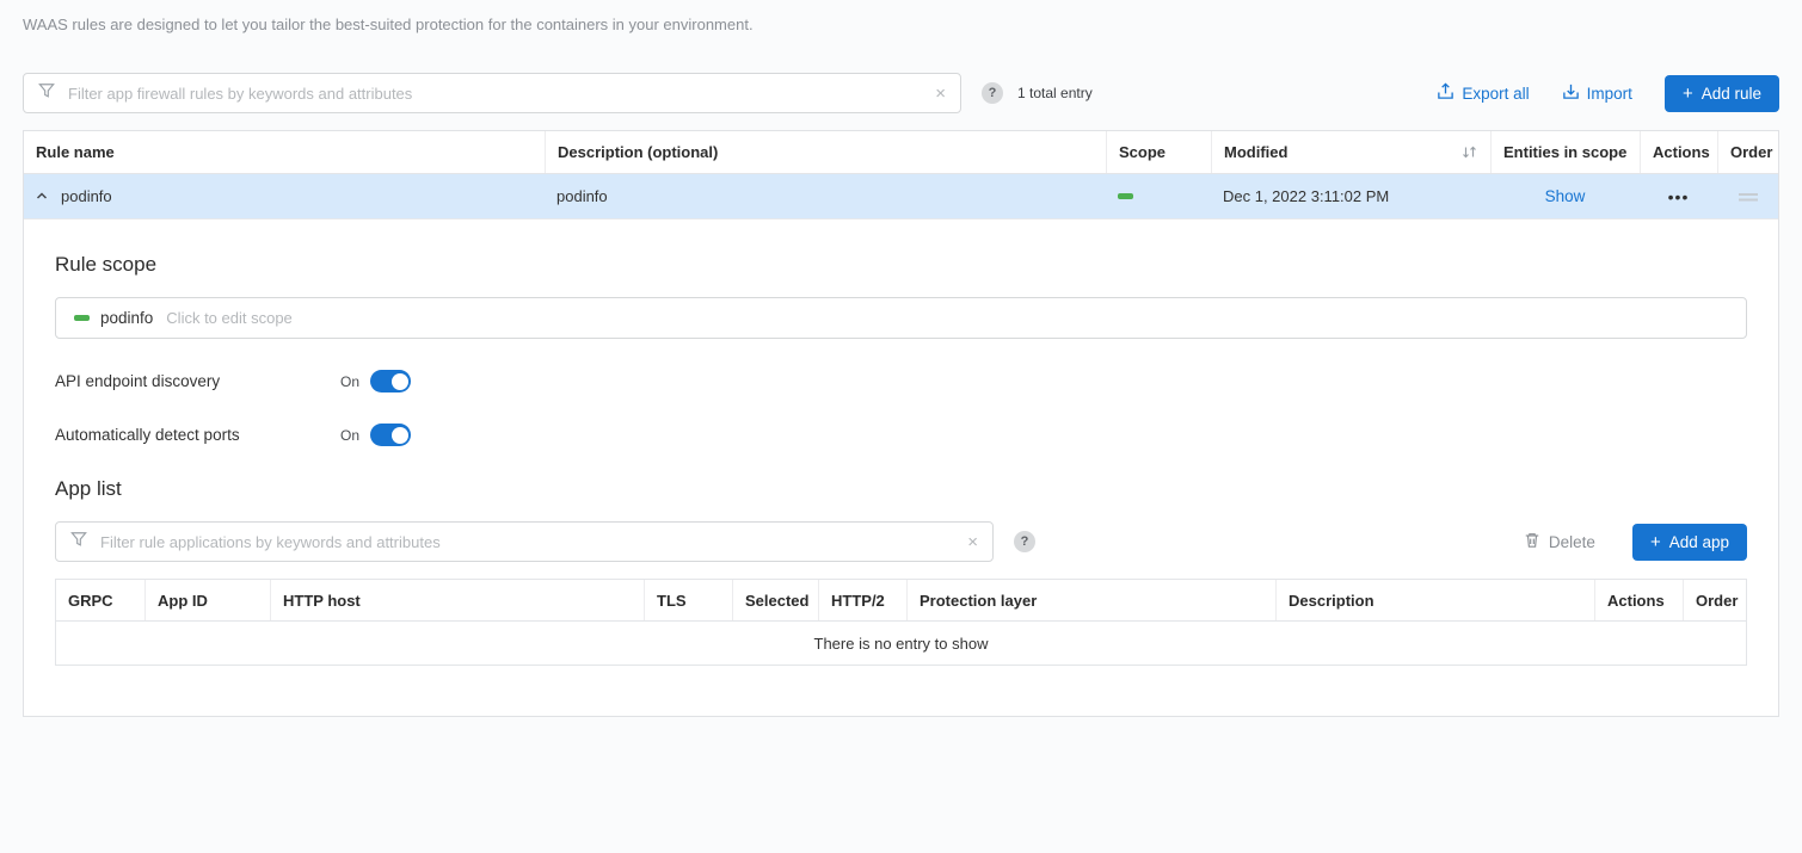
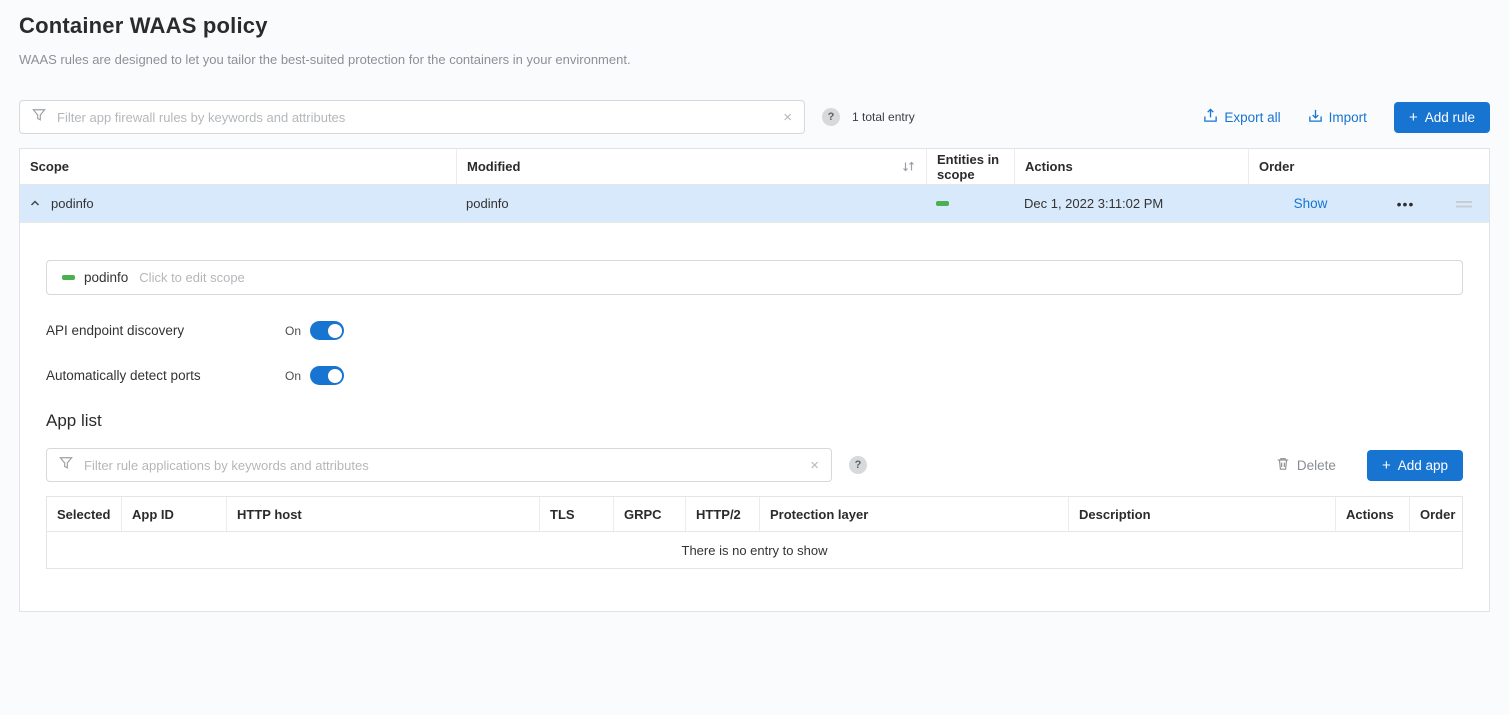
+ Container WAAS policy
  WAAS rules are designed to let you tailor the best-suited protection for the containers in your environment.
  Filter app firewall rules by keywords and attributes
  ×
  ?
  1 total entry
  Export all
  Import
  +
  Add rule
- Rule name
- Description (optional)
  Scope
  Modified
  Entities in scope
  Actions
  Order
  podinfo
  podinfo
  Dec 1, 2022 3:11:02 PM
  Show
  •••
- Rule scope
  podinfo
  Click to edit scope
  API endpoint discovery
  On
  Automatically detect ports
  On
  App list
  Filter rule applications by keywords and attributes
  ×
  ?
  Delete
  +
  Add app
- GRPC
+ Selected
  App ID
  HTTP host
  TLS
- Selected
+ GRPC
  HTTP/2
  Protection layer
  Description
  Actions
  Order
  There is no entry to show
